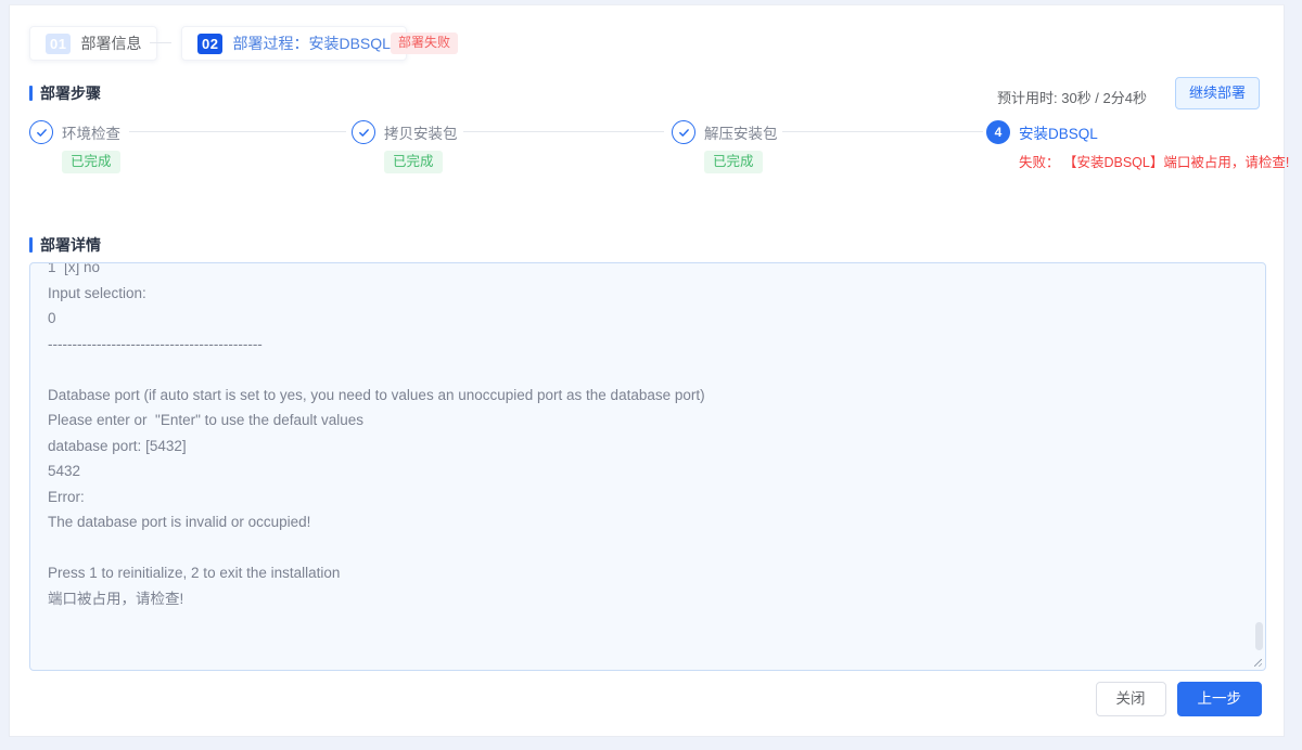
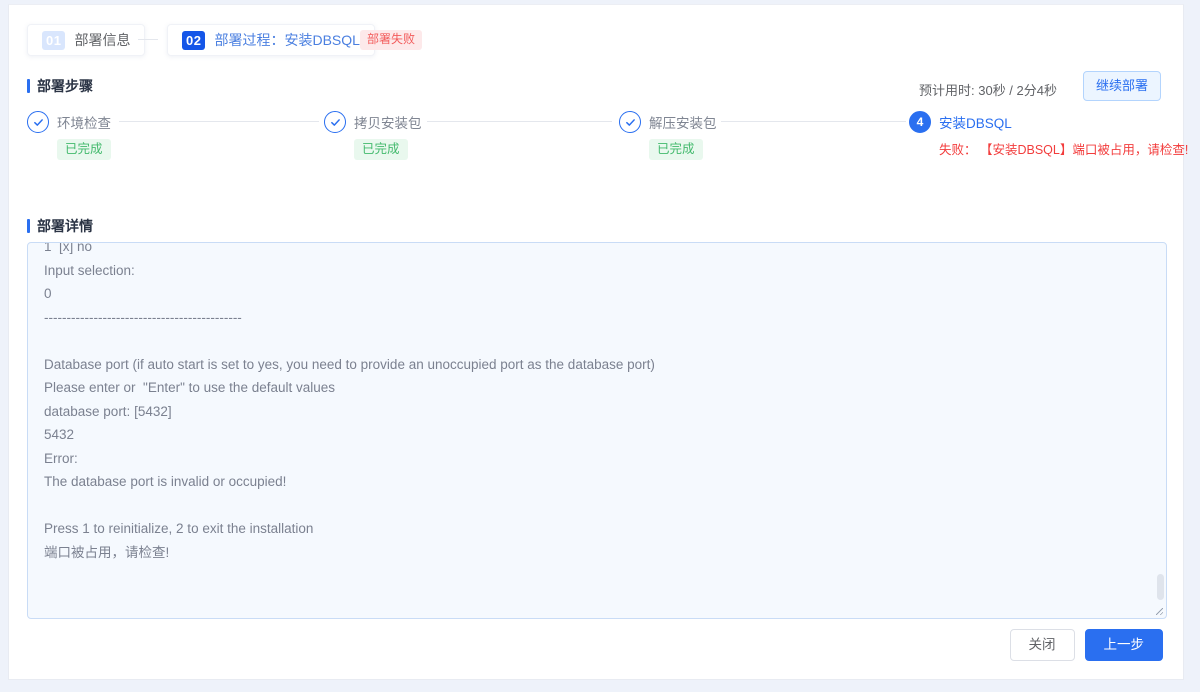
  01
  部署信息
  02
  部署过程：安装DBSQL
  部署失败
  部署步骤
  预计用时: 30秒 / 2分4秒
  继续部署
  环境检查
  已完成
  拷贝安装包
  已完成
  解压安装包
  已完成
  4
  安装DBSQL
  失败： 【安装DBSQL】端口被占用，请检查!
  部署详情
  1 [x] no
  Input selection:
  0
  --------------------------------------------
- Database port (if auto start is set to yes, you need to values an unoccupied port as the database port)
+ Database port (if auto start is set to yes, you need to provide an unoccupied port as the database port)
  Please enter or "Enter" to use the default values
  database port: [5432]
  5432
  Error:
  The database port is invalid or occupied!
  Press 1 to reinitialize, 2 to exit the installation
  端口被占用，请检查!
  关闭
  上一步
